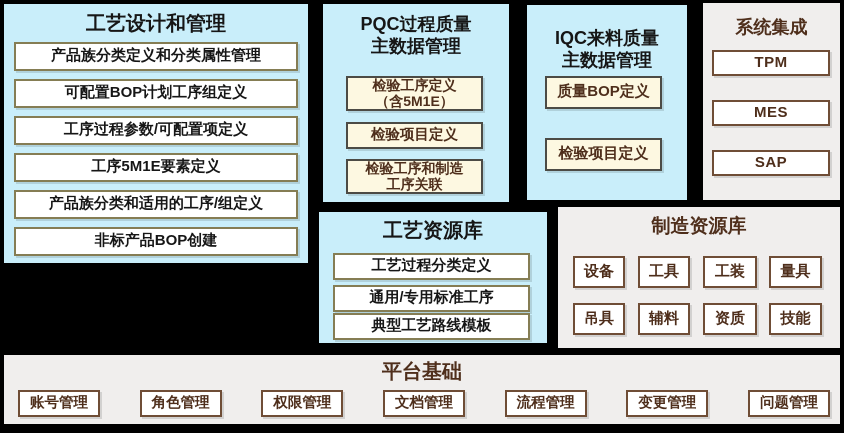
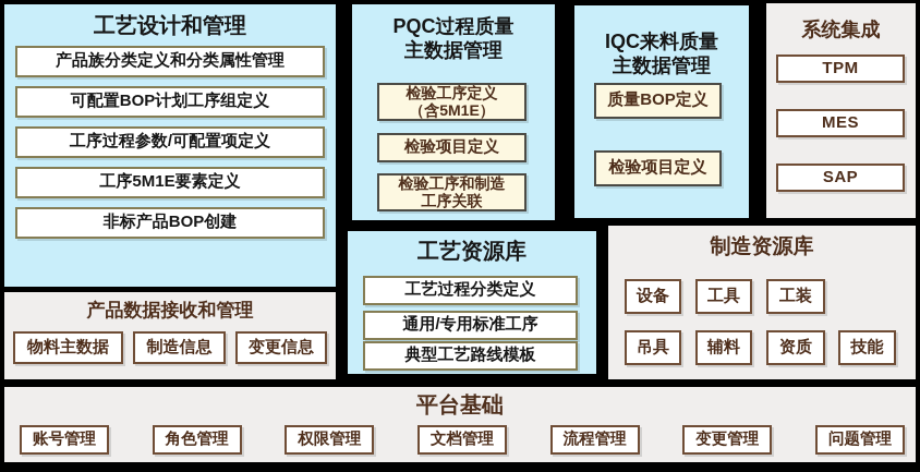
  工艺设计和管理
  产品族分类定义和分类属性管理
  可配置BOP计划工序组定义
  工序过程参数/可配置项定义
  工序5M1E要素定义
- 产品族分类和适用的工序/组定义
  非标产品BOP创建
+ 产品数据接收和管理
+ 物料主数据
+ 制造信息
+ 变更信息
  PQC过程质量
  主数据管理
  检验工序定义
  （含5M1E）
  检验项目定义
  检验工序和制造
  工序关联
  IQC来料质量
  主数据管理
  质量BOP定义
  检验项目定义
  系统集成
  TPM
  MES
  SAP
  工艺资源库
  工艺过程分类定义
  通用/专用标准工序
  典型工艺路线模板
  制造资源库
  设备
  工具
  工装
- 量具
  吊具
  辅料
  资质
  技能
  平台基础
  账号管理
  角色管理
  权限管理
  文档管理
  流程管理
  变更管理
  问题管理
